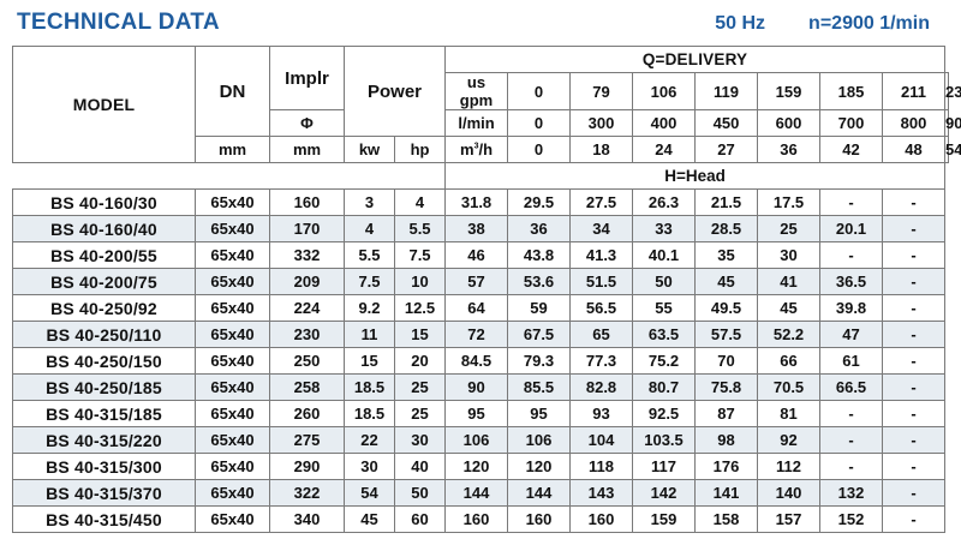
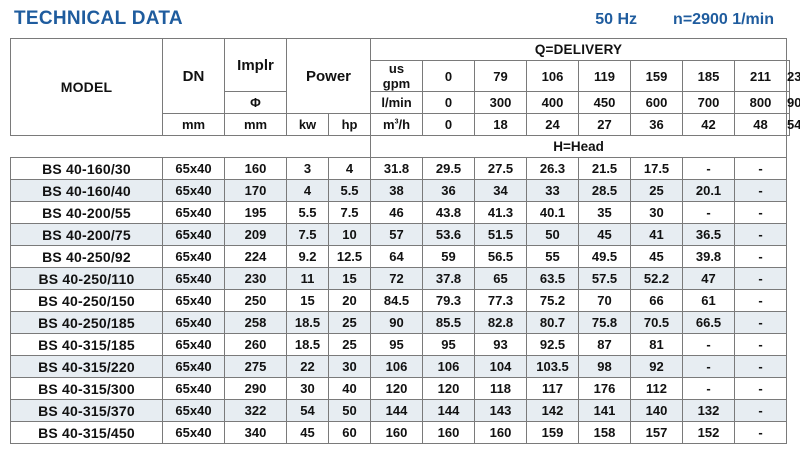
  TECHNICAL DATA
  50 Hz
  n=2900 1/min
  MODEL	DN	Implr	Power	Q=DELIVERY
  usgpm	0	79	106	119	159	185	211	23
  Φ	l/min	0	300	400	450	600	700	800	90
  mm	mm	kw	hp	m /h	0	18	24	27	36	42	48	54
  	H=Head
  BS 40-160/30	65x40	160	3	4	31.8	29.5	27.5	26.3	21.5	17.5	-	-
  BS 40-160/40	65x40	170	4	5.5	38	36	34	33	28.5	25	20.1	-
- BS 40-200/55	65x40	332	5.5	7.5	46	43.8	41.3	40.1	35	30	-	-
+ BS 40-200/55	65x40	195	5.5	7.5	46	43.8	41.3	40.1	35	30	-	-
  BS 40-200/75	65x40	209	7.5	10	57	53.6	51.5	50	45	41	36.5	-
  BS 40-250/92	65x40	224	9.2	12.5	64	59	56.5	55	49.5	45	39.8	-
- BS 40-250/110	65x40	230	11	15	72	67.5	65	63.5	57.5	52.2	47	-
+ BS 40-250/110	65x40	230	11	15	72	37.8	65	63.5	57.5	52.2	47	-
  BS 40-250/150	65x40	250	15	20	84.5	79.3	77.3	75.2	70	66	61	-
  BS 40-250/185	65x40	258	18.5	25	90	85.5	82.8	80.7	75.8	70.5	66.5	-
  BS 40-315/185	65x40	260	18.5	25	95	95	93	92.5	87	81	-	-
  BS 40-315/220	65x40	275	22	30	106	106	104	103.5	98	92	-	-
  BS 40-315/300	65x40	290	30	40	120	120	118	117	176	112	-	-
  BS 40-315/370	65x40	322	54	50	144	144	143	142	141	140	132	-
  BS 40-315/450	65x40	340	45	60	160	160	160	159	158	157	152	-
